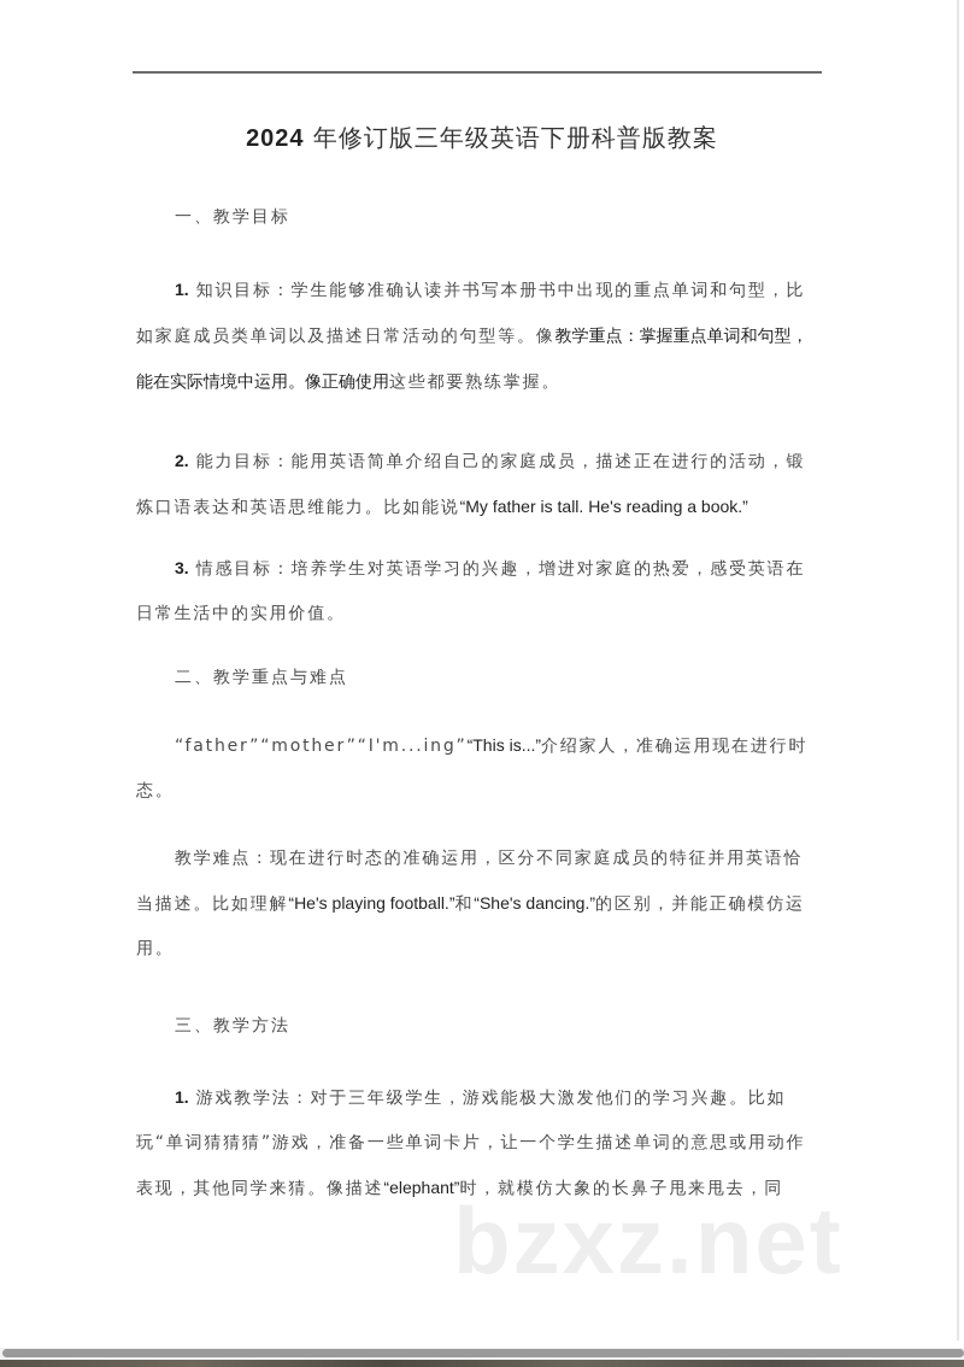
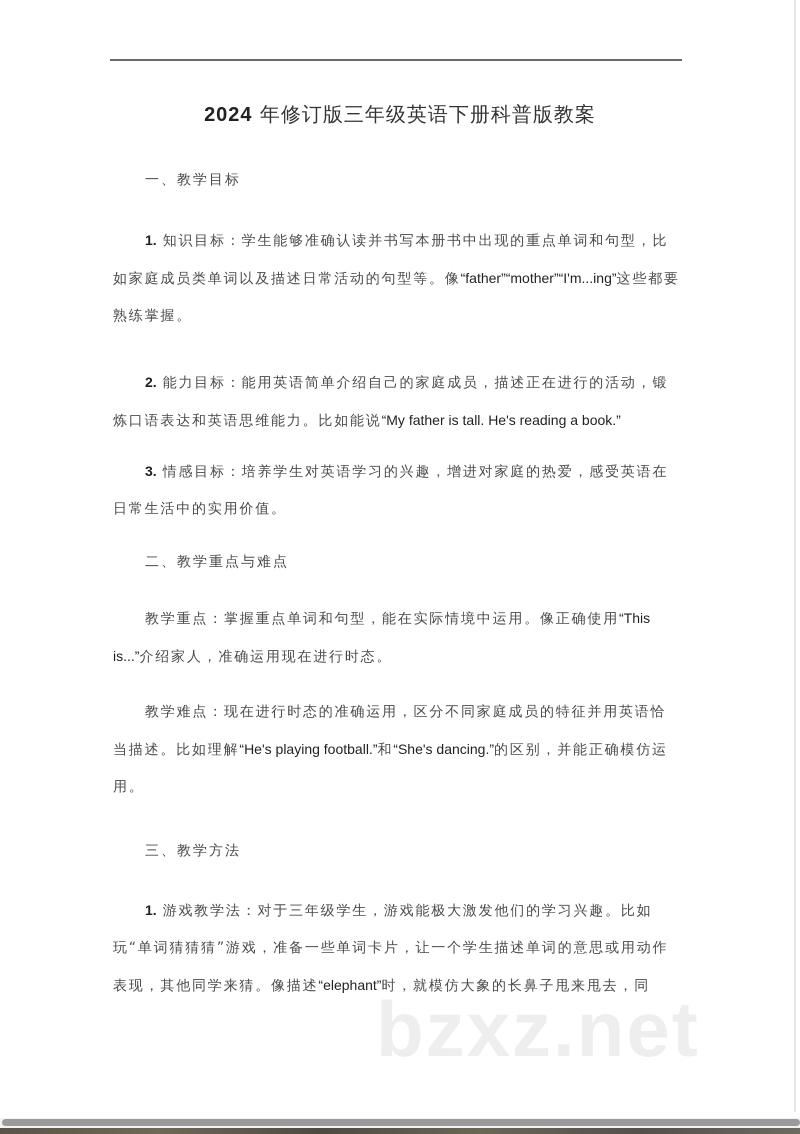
  2024 年修订版三年级英语下册科普版教案
  一、教学目标
- 1. 知识目标：学生能够准确认读并书写本册书中出现的重点单词和句型，比如家庭成员类单词以及描述日常活动的句型等。像教学重点：掌握重点单词和句型，能在实际情境中运用。像正确使用这些都要熟练掌握。
+ 1. 知识目标：学生能够准确认读并书写本册书中出现的重点单词和句型，比如家庭成员类单词以及描述日常活动的句型等。像“father”“mother”“I'm...ing”这些都要熟练掌握。
  2. 能力目标：能用英语简单介绍自己的家庭成员，描述正在进行的活动，锻炼口语表达和英语思维能力。比如能说“My father is tall. He's reading a book.”
  3. 情感目标：培养学生对英语学习的兴趣，增进对家庭的热爱，感受英语在日常生活中的实用价值。
  二、教学重点与难点
- “father”“mother”“I'm...ing”“This is...”介绍家人，准确运用现在进行时态。
+ 教学重点：掌握重点单词和句型，能在实际情境中运用。像正确使用“This is...”介绍家人，准确运用现在进行时态。
  教学难点：现在进行时态的准确运用，区分不同家庭成员的特征并用英语恰当描述。比如理解“He's playing football.”和“She's dancing.”的区别，并能正确模仿运用。
  三、教学方法
  1. 游戏教学法：对于三年级学生，游戏能极大激发他们的学习兴趣。比如玩“单词猜猜猜”游戏，准备一些单词卡片，让一个学生描述单词的意思或用动作表现，其他同学来猜。像描述“elephant”时，就模仿大象的长鼻子甩来甩去，同
  bzxz.net
